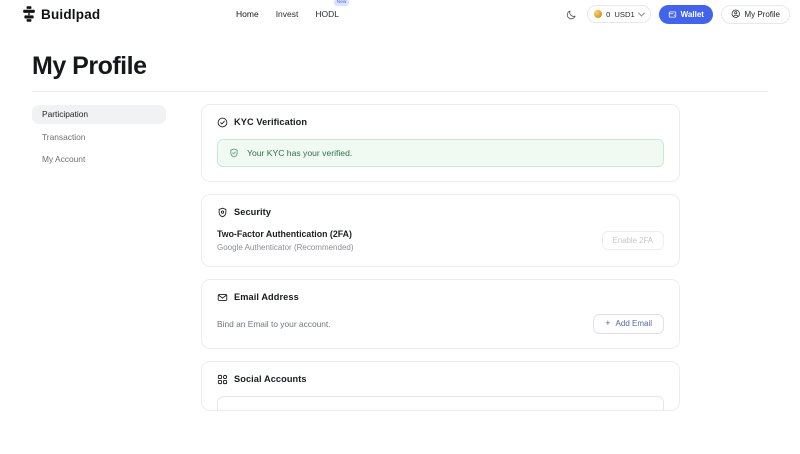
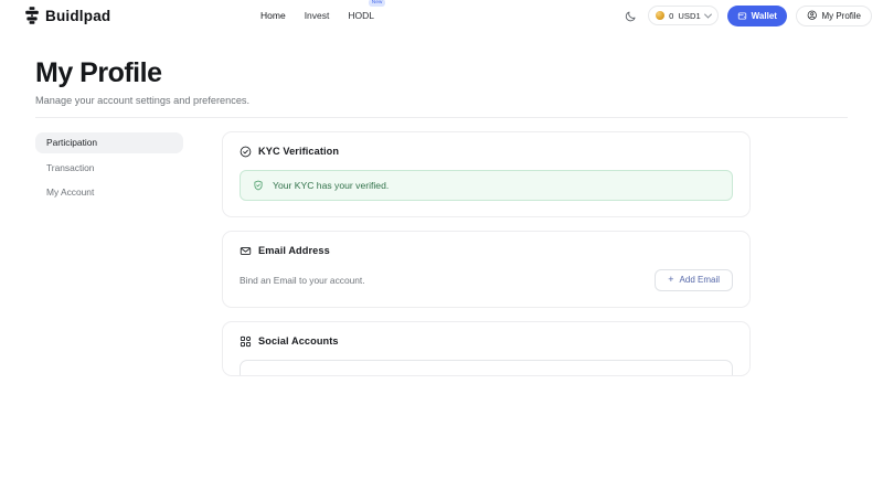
  Buidlpad
  Home
  Invest
  HODL
  0
  USD1
  Wallet
  My Profile
  My Profile
+ Manage your account settings and preferences.
  Participation
  Transaction
  My Account
  KYC Verification
  Your KYC has your verified.
- Security
- Two-Factor Authentication (2FA)
- Google Authenticator (Recommended)
- Enable 2FA
  Email Address
  Bind an Email to your account.
  +
  Add Email
  Social Accounts
